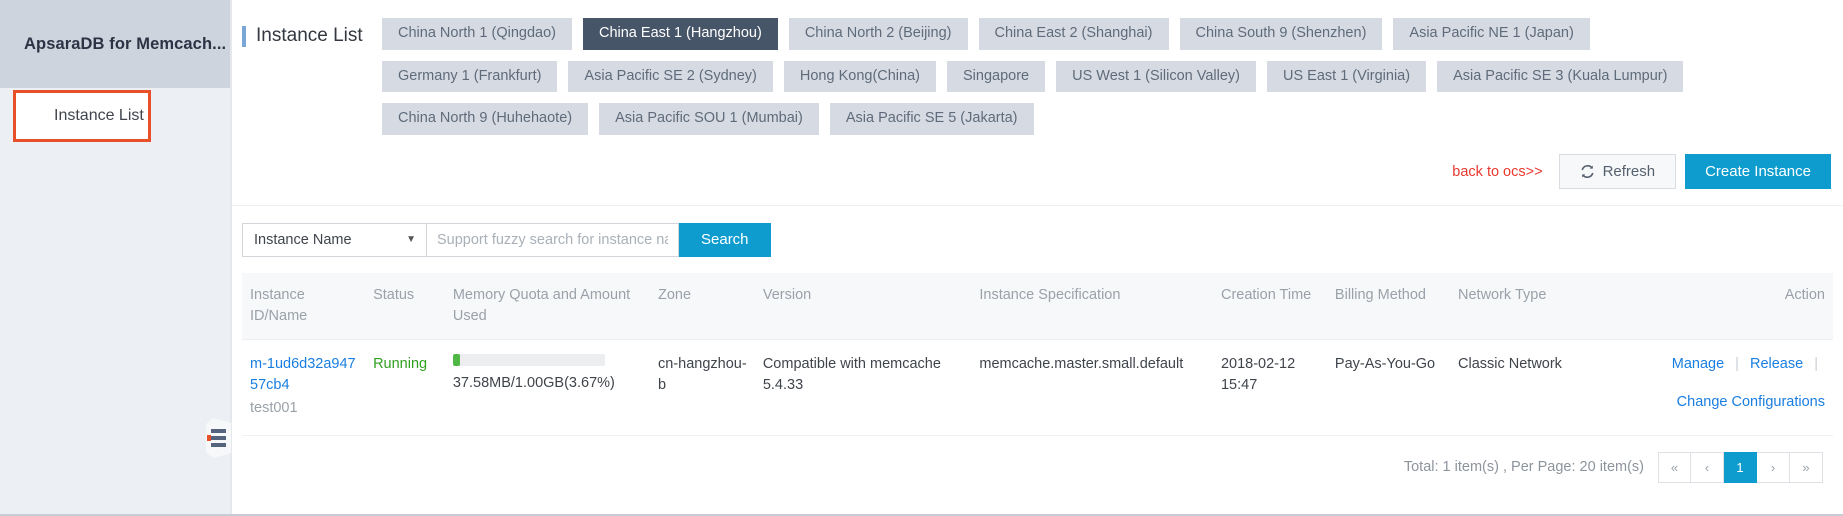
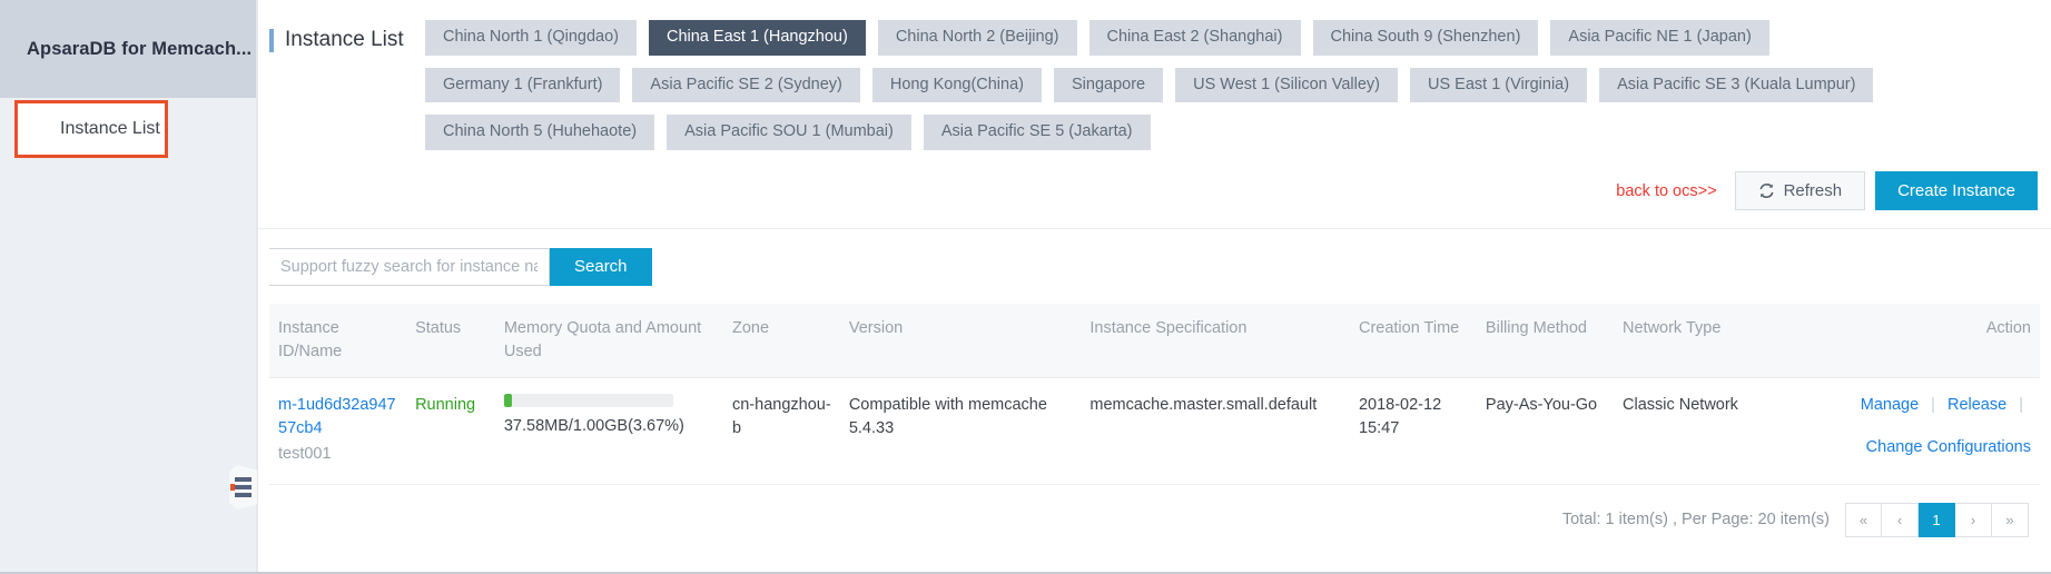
  ApsaraDB for Memcach...
  Instance List
  Instance List
  China North 1 (Qingdao)
  China East 1 (Hangzhou)
  China North 2 (Beijing)
  China East 2 (Shanghai)
  China South 9 (Shenzhen)
  Asia Pacific NE 1 (Japan)
  Germany 1 (Frankfurt)
  Asia Pacific SE 2 (Sydney)
  Hong Kong(China)
  Singapore
  US West 1 (Silicon Valley)
  US East 1 (Virginia)
  Asia Pacific SE 3 (Kuala Lumpur)
- China North 9 (Huhehaote)
+ China North 5 (Huhehaote)
  Asia Pacific SOU 1 (Mumbai)
  Asia Pacific SE 5 (Jakarta)
  back to ocs>>
  Refresh
  Create Instance
- Instance Name
- ▼
  Support fuzzy search for instance n
  Search
  Instance ID/Name	Status	Memory Quota and Amount Used	Zone	Version	Instance Specification	Creation Time	Billing Method	Network Type	Action
  m-1ud6d32a94757cb4 test001	Running	37.58MB/1.00GB(3.67%)	cn-hangzhou-b	Compatible with memcache 5.4.33	memcache.master.small.default	2018-02-12 15:47	Pay-As-You-Go	Classic Network	Manage | Release | Change Configurations
  Total: 1 item(s) , Per Page: 20 item(s)
  «
  ‹
  1
  ›
  »
